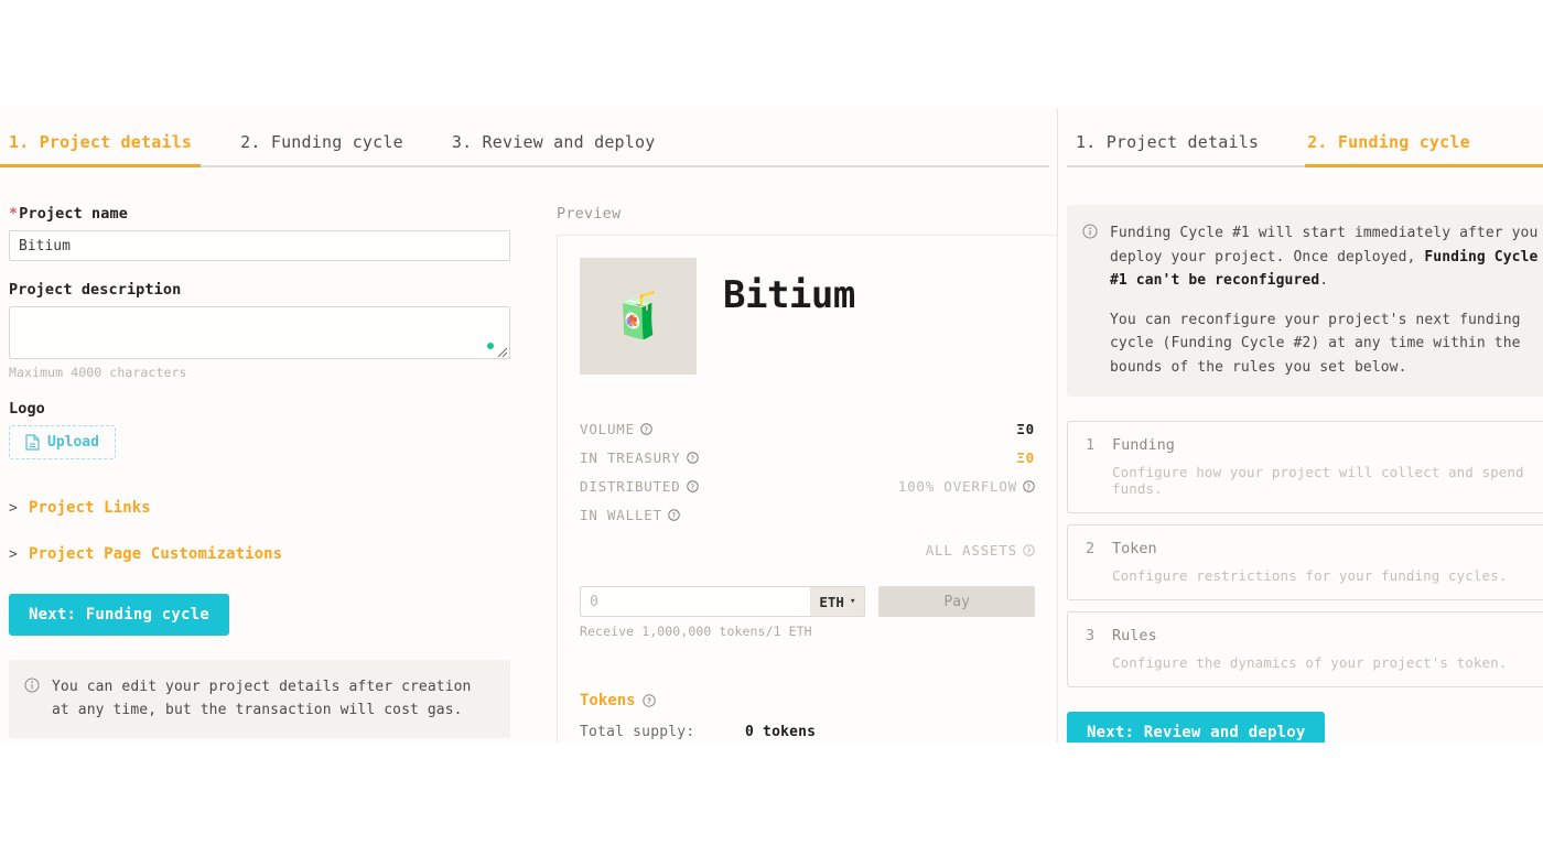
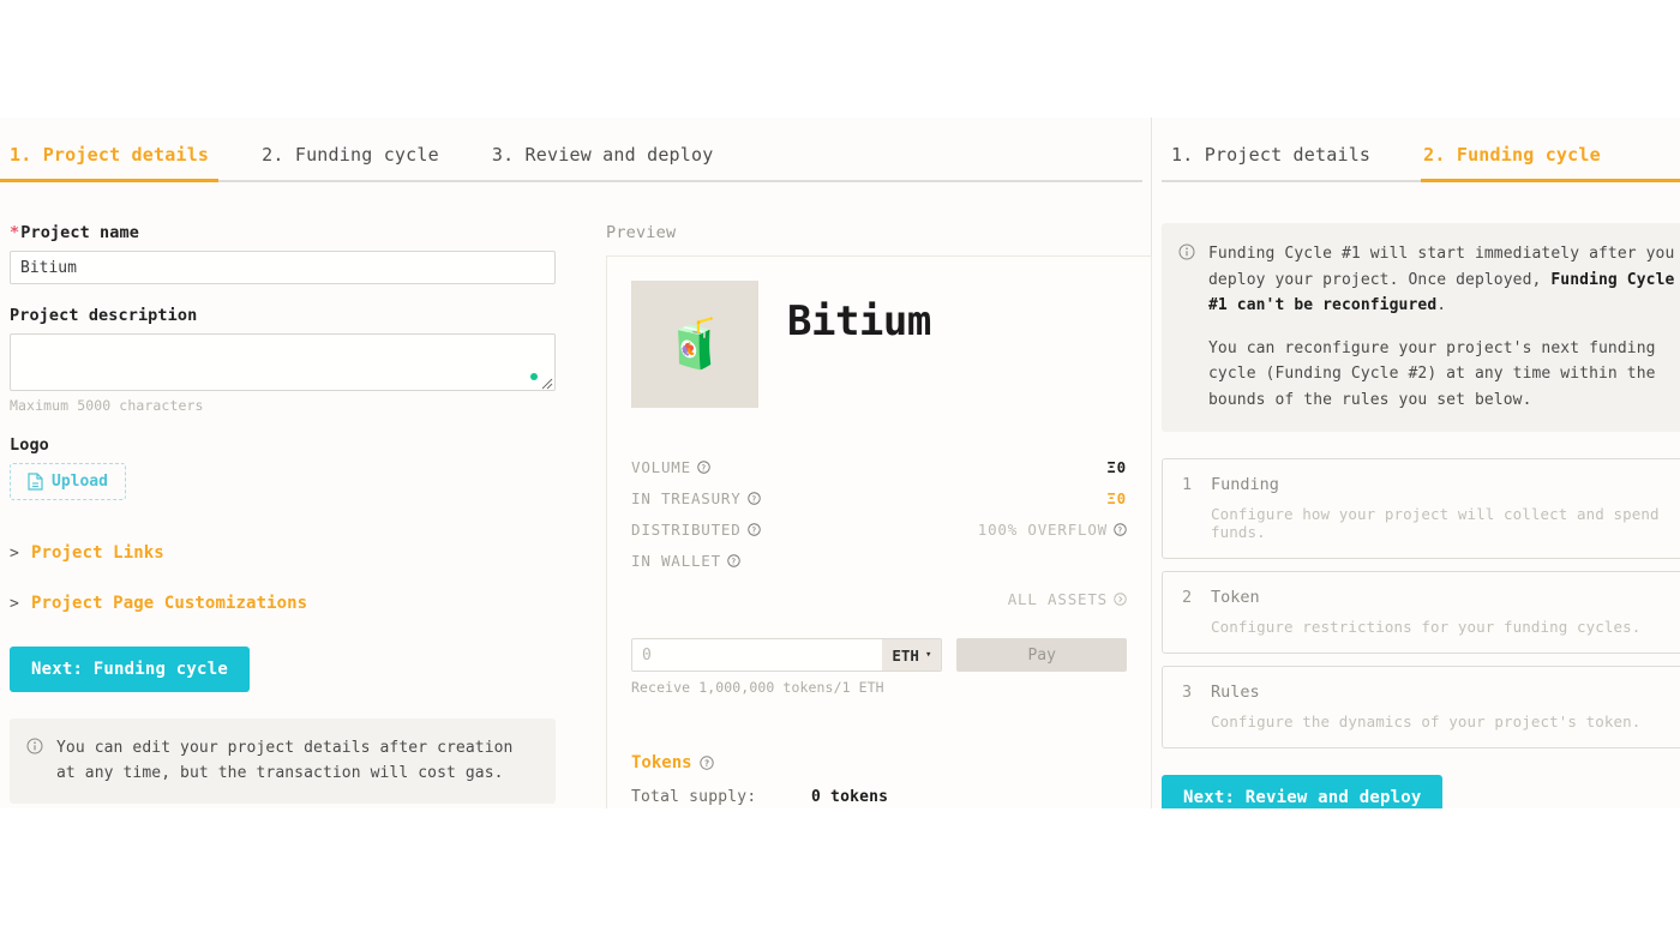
  1. Project details
  2. Funding cycle
  3. Review and deploy
  *Project name
  Bitium
  Project description
- Maximum 4000 characters
+ Maximum 5000 characters
  Logo
  Upload
  >
  Project Links
  >
  Project Page Customizations
  Next: Funding cycle
  You can edit your project details after creation at any time, but the transaction will cost gas.
  Preview
  🧃
  Bitium
  VOLUME
  ?
  Ξ0
  IN TREASURY
  ?
  Ξ0
  DISTRIBUTED
  ?
  100% OVERFLOW
  ?
  IN WALLET
  ?
  ALL ASSETS
  0
  ETH
  ▾
  Pay
  Receive 1,000,000 tokens/1 ETH
  Tokens
  ?
  Total supply:
  0 tokens
  1. Project details
  2. Funding cycle
  Funding Cycle #1 will start immediately after you deploy your project. Once deployed, Funding Cycle #1 can't be reconfigured.
  You can reconfigure your project's next funding cycle (Funding Cycle #2) at any time within the bounds of the rules you set below.
  1
  Funding
  Configure how your project will collect and spend funds.
  2
  Token
  Configure restrictions for your funding cycles.
  3
  Rules
  Configure the dynamics of your project's token.
  Next: Review and deploy
